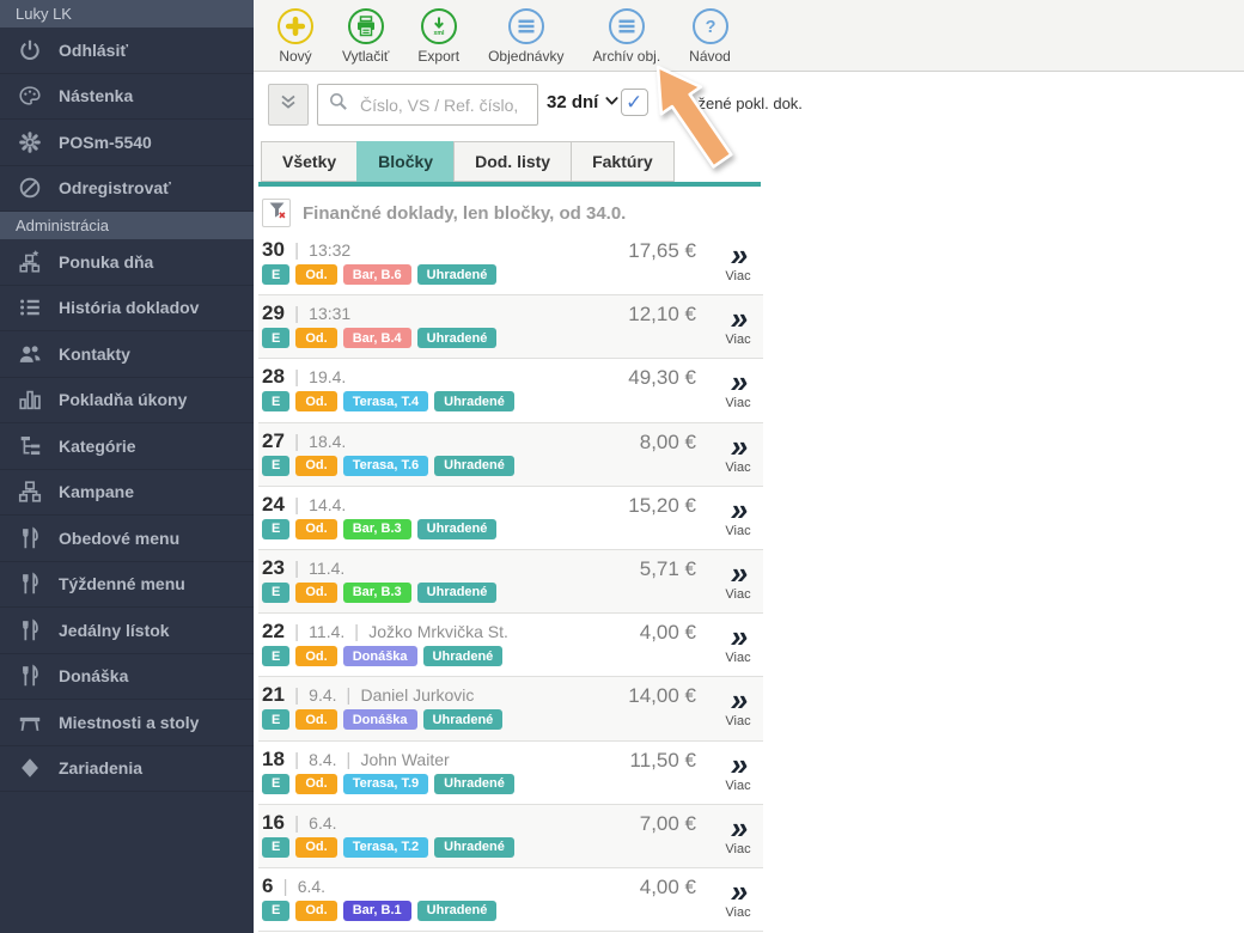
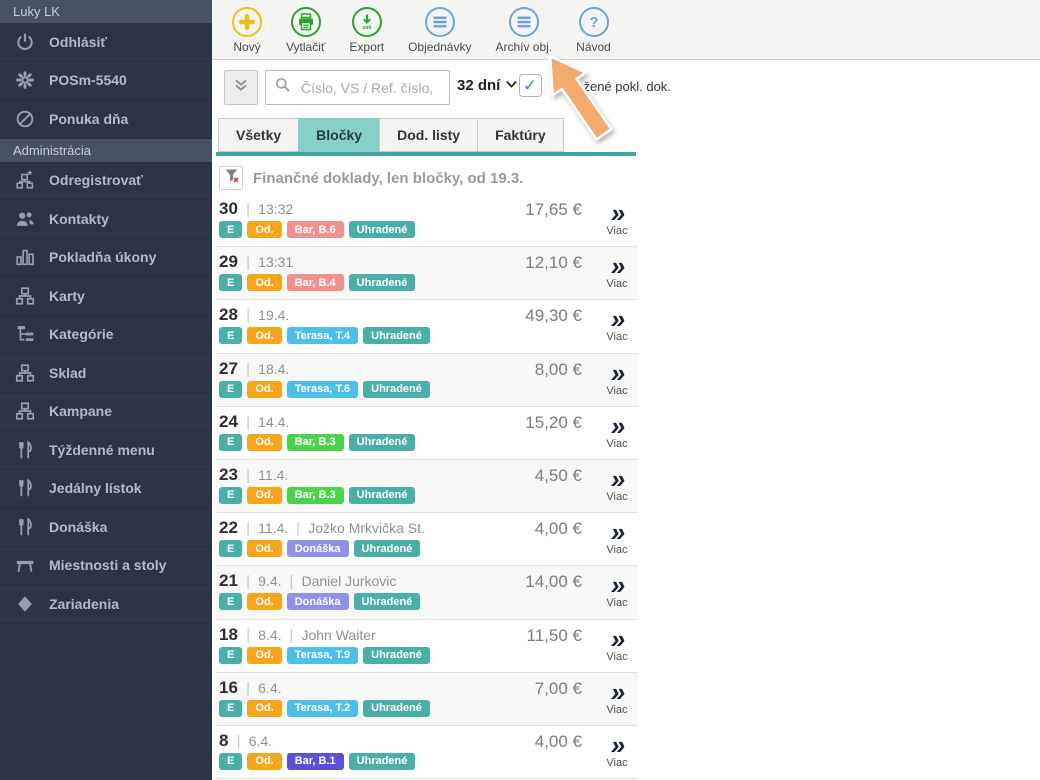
  Luky LK
  Odhlásiť
- Nástenka
  POSm-5540
- Odregistrovať
+ Ponuka dňa
  Administrácia
- Ponuka dňa
+ Odregistrovať
- História dokladov
  Kontakty
  Pokladňa úkony
+ Karty
  Kategórie
+ Sklad
  Kampane
- Obedové menu
  Týždenné menu
  Jedálny lístok
  Donáška
  Miestnosti a stoly
  Zariadenia
  Nový
  Vytlačiť
  Export
  Objednávky
  Archív obj.
  ?
  Návod
  Číslo, VS / Ref. číslo,
  32 dní
  ✓
  žené pokl. dok.
  Všetky
  Bločky
  Dod. listy
  Faktúry
- Finančné doklady, len bločky, od 34.0.
+ Finančné doklady, len bločky, od 19.3.
  30 | 13:32
  E
  Od.
  Bar, B.6
  Uhradené
  17,65 €
  »
  Viac
  29 | 13:31
  E
  Od.
  Bar, B.4
  Uhradené
  12,10 €
  »
  Viac
  28 | 19.4.
  E
  Od.
  Terasa, T.4
  Uhradené
  49,30 €
  »
  Viac
  27 | 18.4.
  E
  Od.
  Terasa, T.6
  Uhradené
  8,00 €
  »
  Viac
  24 | 14.4.
  E
  Od.
  Bar, B.3
  Uhradené
  15,20 €
  »
  Viac
  23 | 11.4.
  E
  Od.
  Bar, B.3
  Uhradené
- 5,71 €
+ 4,50 €
  »
  Viac
  22 | 11.4. | Jožko Mrkvička St.
  E
  Od.
  Donáška
  Uhradené
  4,00 €
  »
  Viac
  21 | 9.4. | Daniel Jurkovic
  E
  Od.
  Donáška
  Uhradené
  14,00 €
  »
  Viac
  18 | 8.4. | John Waiter
  E
  Od.
  Terasa, T.9
  Uhradené
  11,50 €
  »
  Viac
  16 | 6.4.
  E
  Od.
  Terasa, T.2
  Uhradené
  7,00 €
  »
  Viac
- 6 | 6.4.
+ 8 | 6.4.
  E
  Od.
  Bar, B.1
  Uhradené
  4,00 €
  »
  Viac
